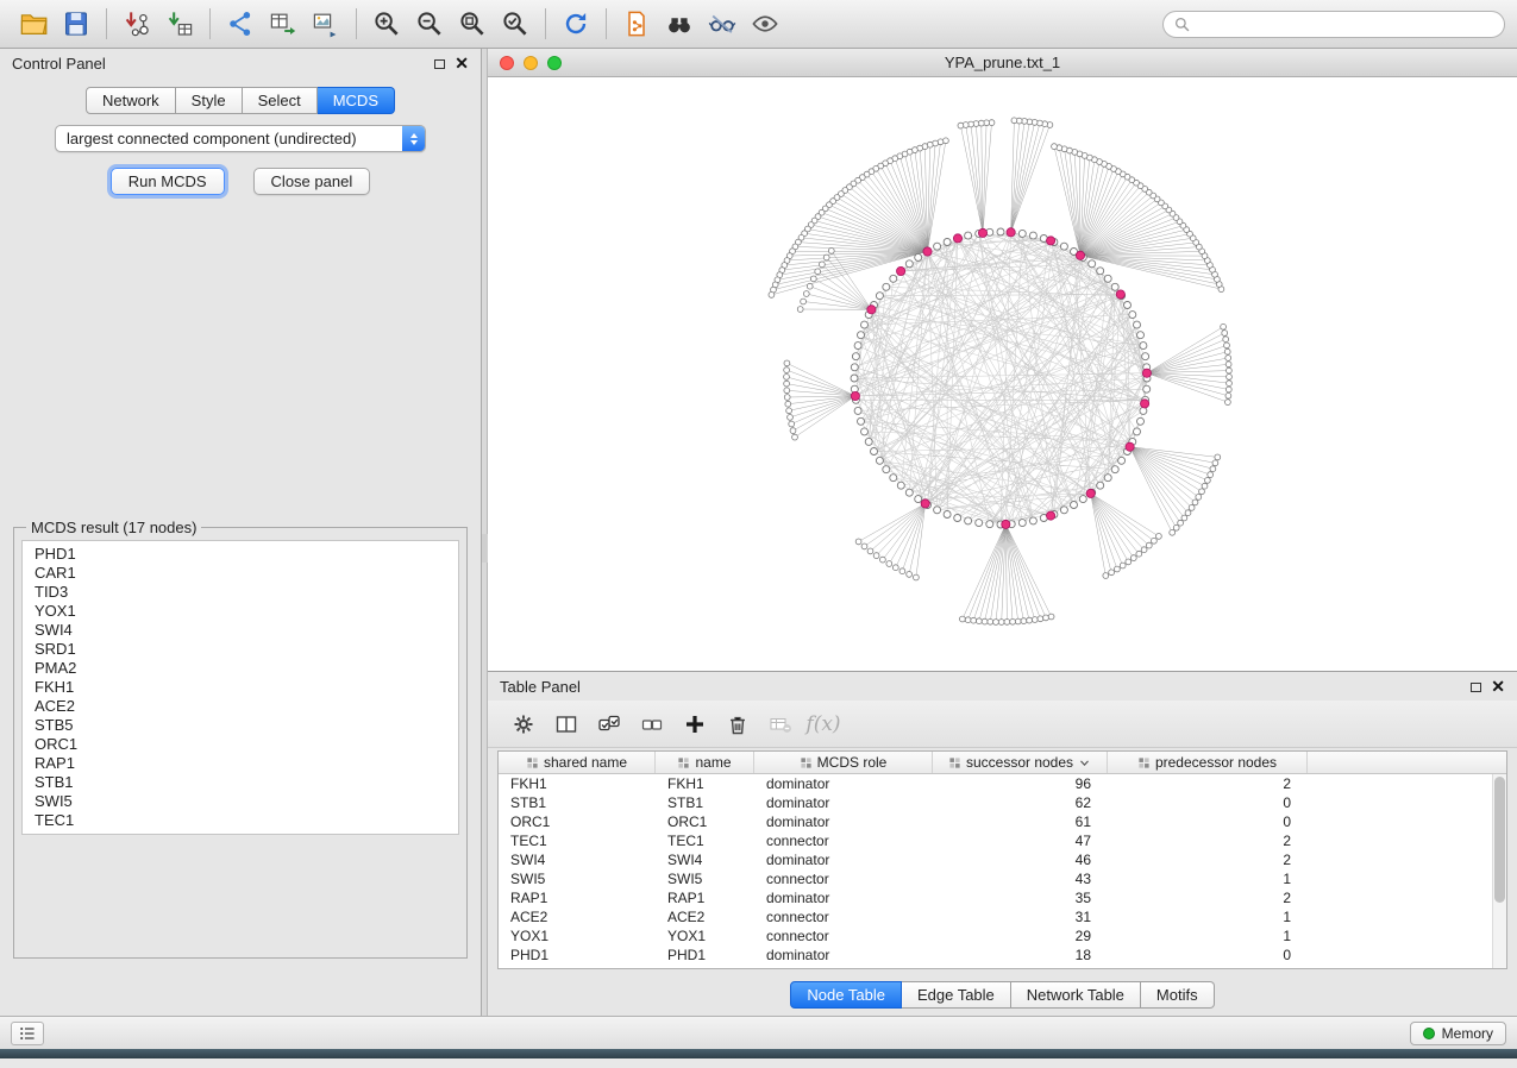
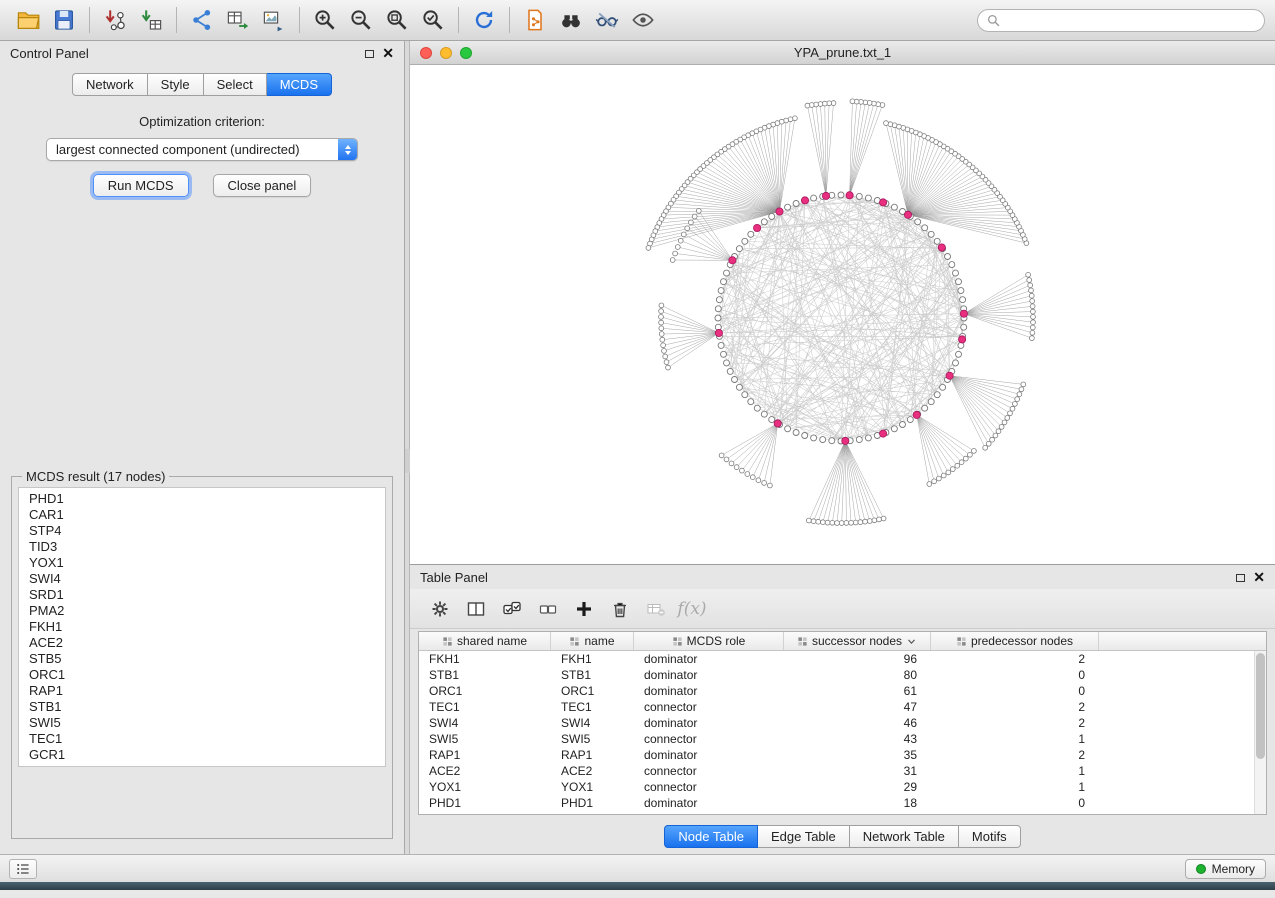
  Control Panel
  ✕
  Network
  Style
  Select
  MCDS
+ Optimization criterion:
  largest connected component (undirected)
  Run MCDS
  Close panel
  MCDS result (17 nodes)
  PHD1
  CAR1
+ STP4
  TID3
  YOX1
  SWI4
  SRD1
  PMA2
  FKH1
  ACE2
  STB5
  ORC1
  RAP1
  STB1
  SWI5
  TEC1
+ GCR1
  YPA_prune.txt_1
  Table Panel
  ✕
  f(x)
  shared name
  name
  MCDS role
  successor nodes
  predecessor nodes
  FKH1
  FKH1
  dominator
  96
  2
  STB1
  STB1
  dominator
- 62
+ 80
  0
  ORC1
  ORC1
  dominator
  61
  0
  TEC1
  TEC1
  connector
  47
  2
  SWI4
  SWI4
  dominator
  46
  2
  SWI5
  SWI5
  connector
  43
  1
  RAP1
  RAP1
  dominator
  35
  2
  ACE2
  ACE2
  connector
  31
  1
  YOX1
  YOX1
  connector
  29
  1
  PHD1
  PHD1
  dominator
  18
  0
  Node Table
  Edge Table
  Network Table
  Motifs
  Memory
